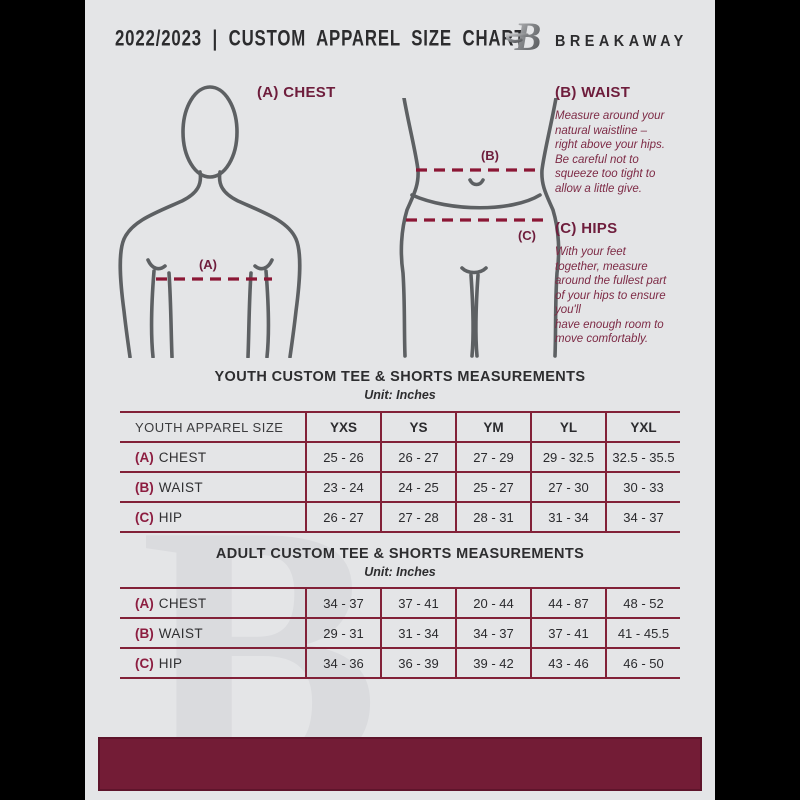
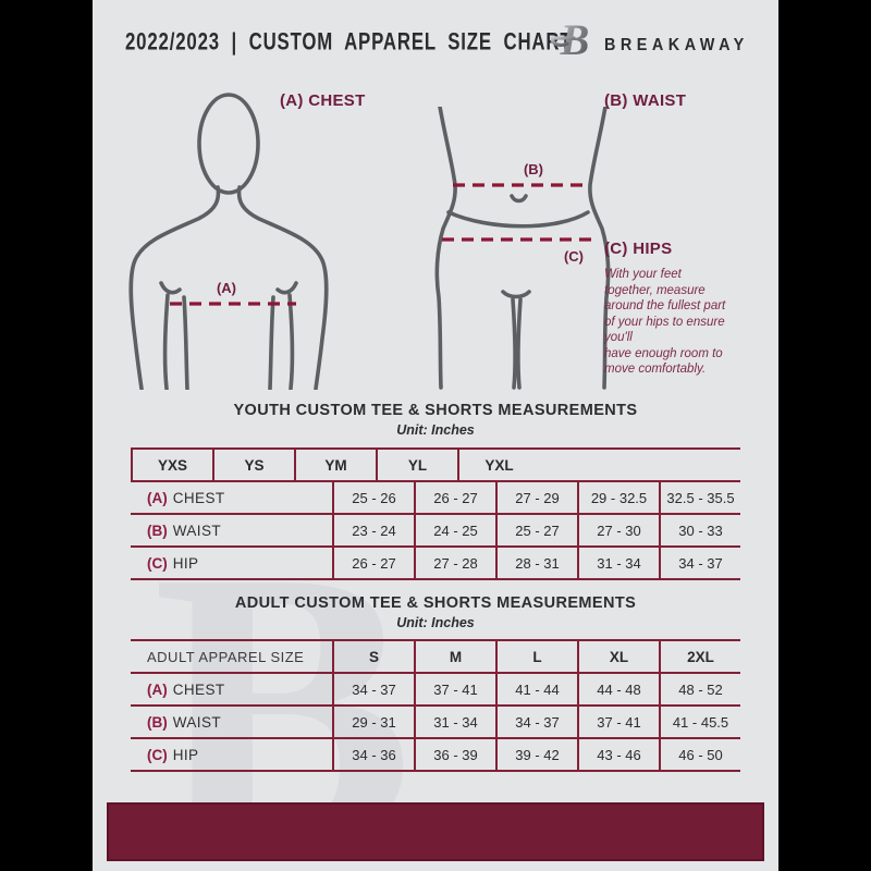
  B
  2022/2023 | CUSTOM APPAREL SIZE CHA
  B
  BREAKAWAY
  (A)
  (B)
  (C)
  (A) CHEST
  (B) WAIST
- Measure around your
- natural waistline –
- right above your hips.
- Be careful not to
- squeeze too tight to
- allow a little give.
  (C) HIPS
  With your feet
  together, measure
  around the fullest part
  of your hips to ensure
  you'll
  have enough room to
  move comfortably.
  YOUTH CUSTOM TEE & SHORTS MEASUREMENTS
  Unit: Inches
- YOUTH APPAREL SIZE
  YXS
  YS
  YM
  YL
  YXL
  (A)
  CHEST
  25 - 26
  26 - 27
  27 - 29
  29 - 32.5
  32.5 - 35.5
  (B)
  WAIST
  23 - 24
  24 - 25
  25 - 27
  27 - 30
  30 - 33
  (C)
  HIP
  26 - 27
  27 - 28
  28 - 31
  31 - 34
  34 - 37
  ADULT CUSTOM TEE & SHORTS MEASUREMENTS
  Unit: Inches
+ ADULT APPAREL SIZE
+ S
+ M
+ L
+ XL
+ 2XL
  (A)
  CHEST
  34 - 37
  37 - 41
- 20 - 44
+ 41 - 44
- 44 - 87
+ 44 - 48
  48 - 52
  (B)
  WAIST
  29 - 31
  31 - 34
  34 - 37
  37 - 41
  41 - 45.5
  (C)
  HIP
  34 - 36
  36 - 39
  39 - 42
  43 - 46
  46 - 50
